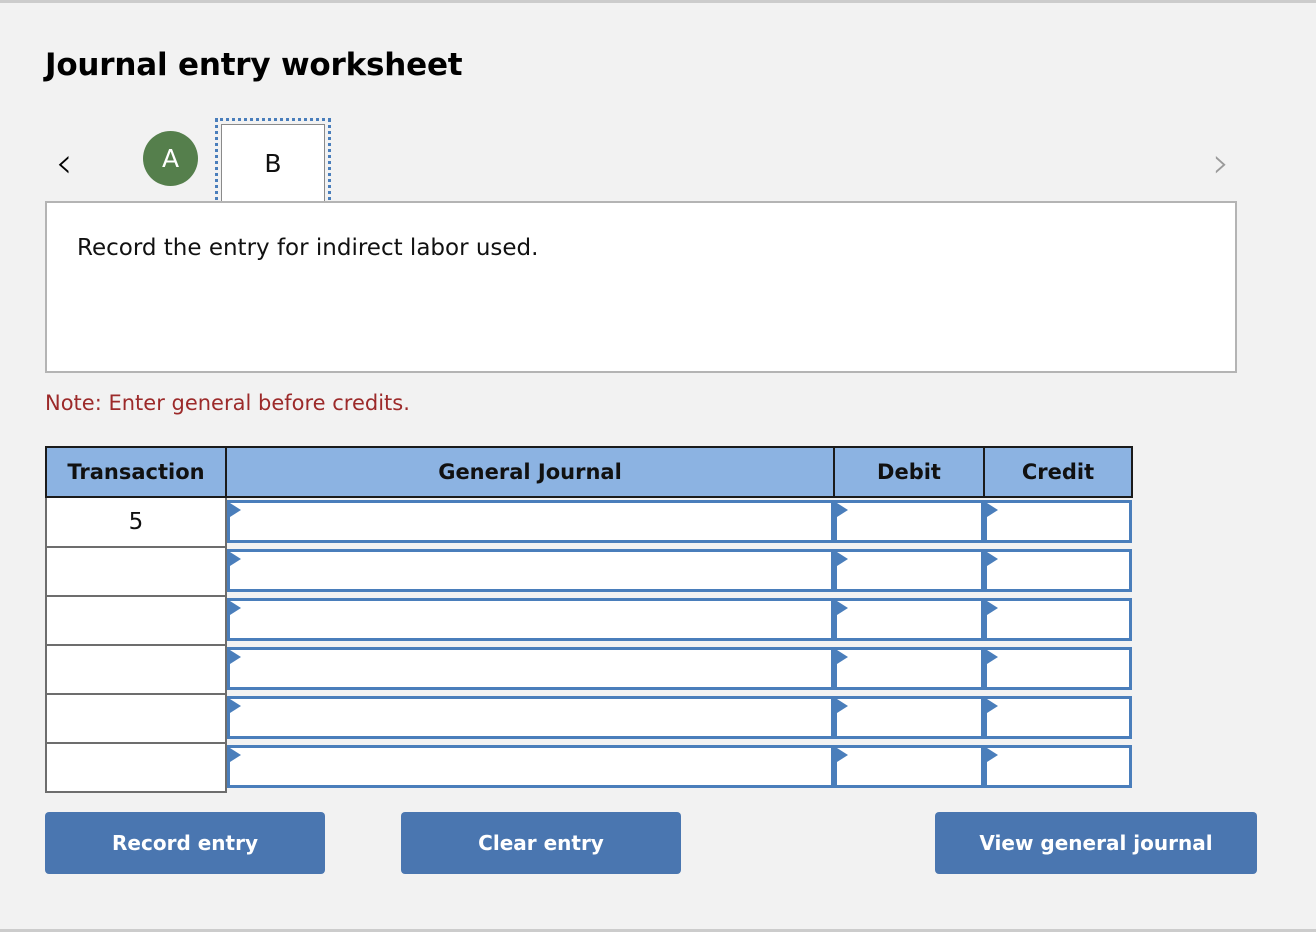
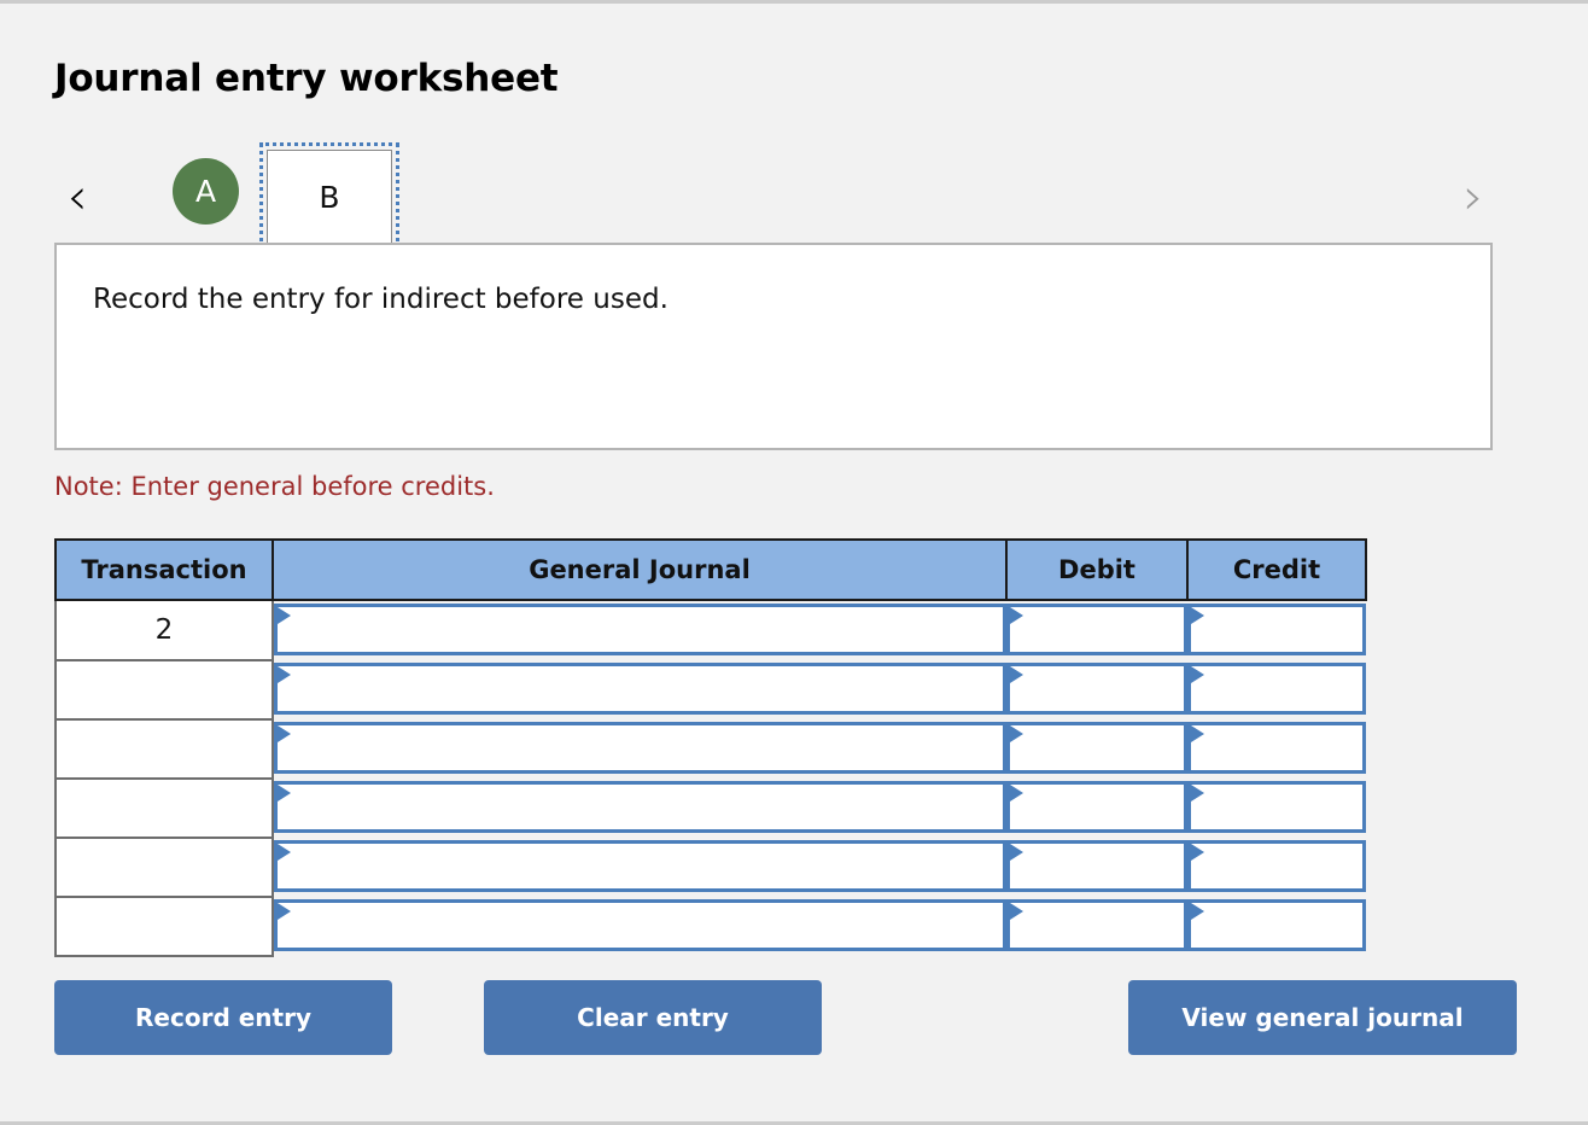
  Journal entry worksheet
  ‹
  A
  B
  ›
- Record the entry for indirect labor used.
+ Record the entry for indirect before used.
  Note: Enter general before credits.
  Transaction	General Journal	Debit	Credit
- 5
+ 2
  Record entry
  Clear entry
  View general journal
